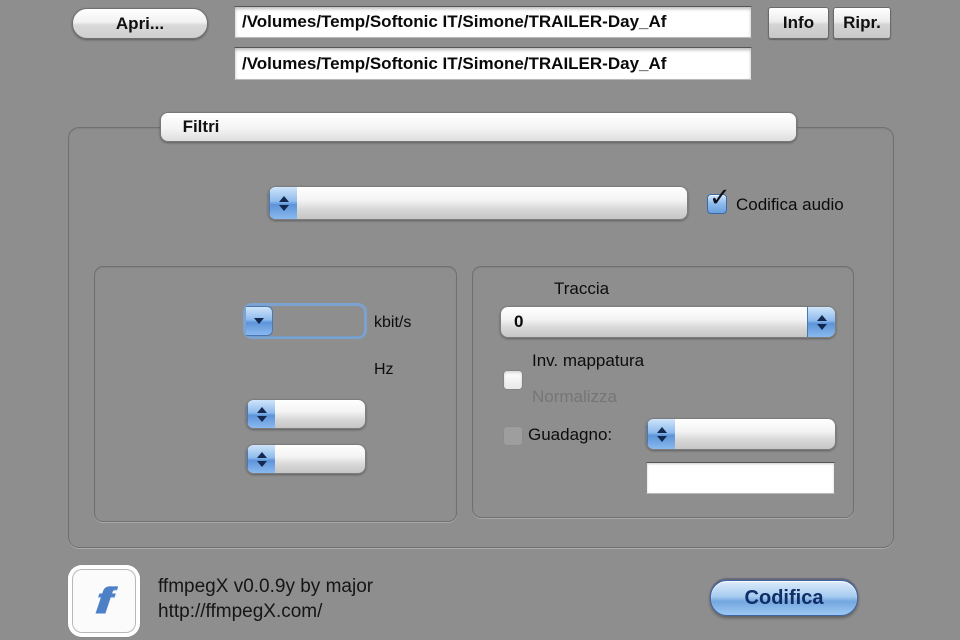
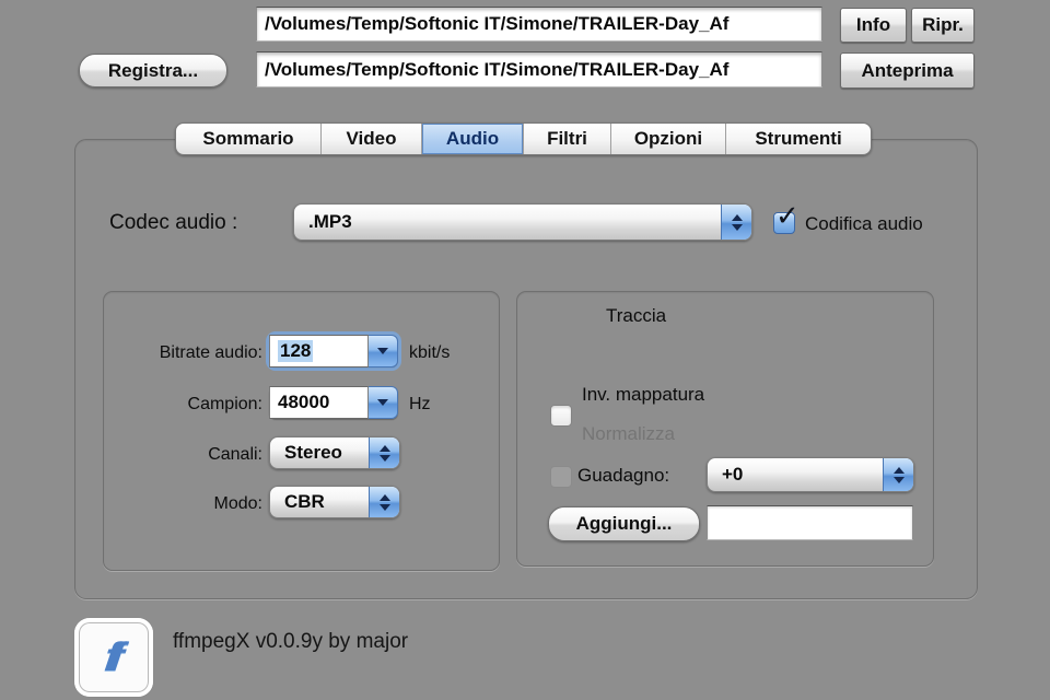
- Apri...
  /Volumes/Temp/Softonic IT/Simone/TRAILER-Day_Af
  Info
  Ripr.
+ Registra...
  /Volumes/Temp/Softonic IT/Simone/TRAILER-Day_Af
+ Anteprima
+ Sommario
+ Video
+ Audio
  Filtri
+ Opzioni
+ Strumenti
+ Codec audio :
+ .MP3
  ✓
  Codifica audio
+ Bitrate audio:
+ 128
  kbit/s
+ Campion:
+ 48000
  Hz
+ Canali:
+ Stereo
+ Modo:
+ CBR
  Traccia
- 0
  Inv. mappatura
  Normalizza
  Guadagno:
+ +0
+ Aggiungi...
  ffmpegX v0.0.9y by major
- http://ffmpegX.com/
- Codifica
